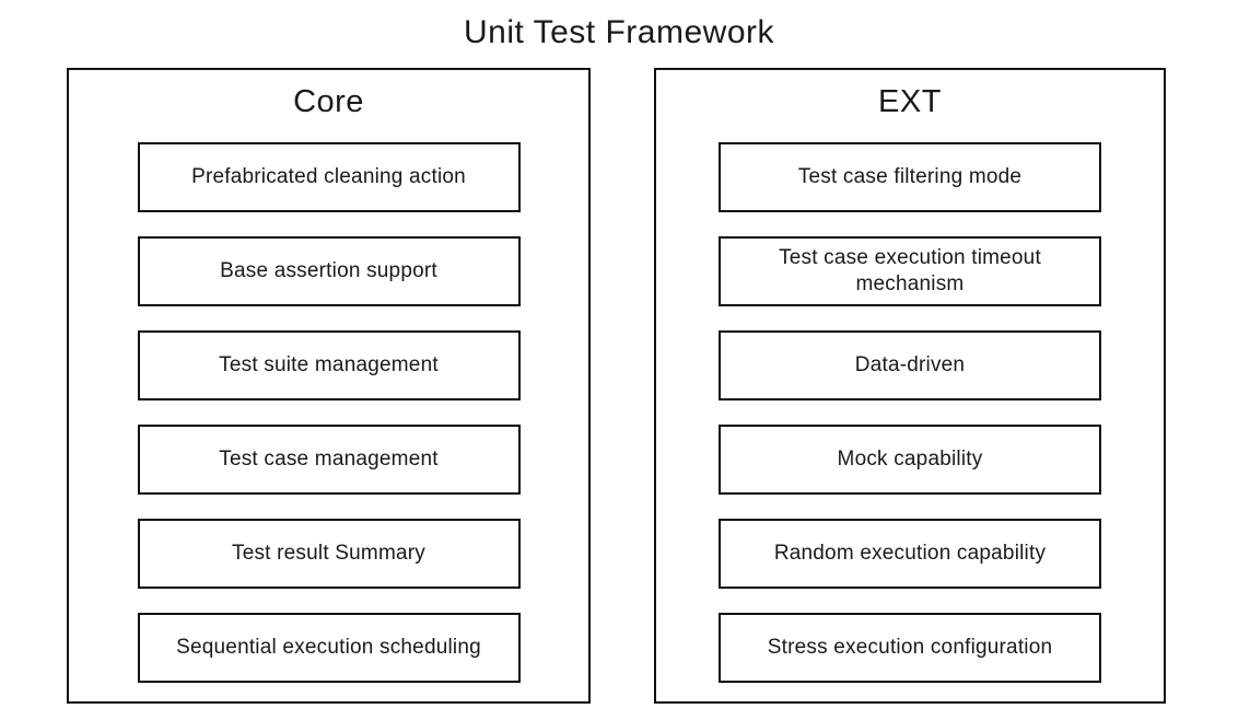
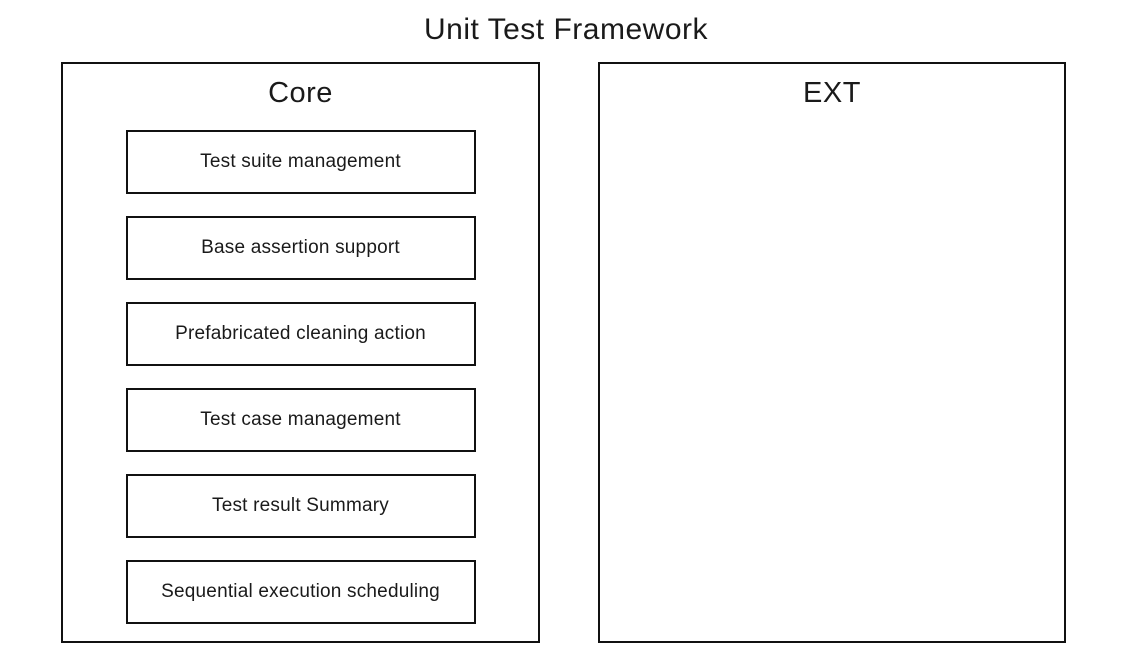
  Unit Test Framework
  Core
- Prefabricated cleaning action
+ Test suite management
  Base assertion support
- Test suite management
+ Prefabricated cleaning action
  Test case management
  Test result Summary
  Sequential execution scheduling
  EXT
- Test case filtering mode
- Test case execution timeout
- mechanism
- Data-driven
- Mock capability
- Random execution capability
- Stress execution configuration
